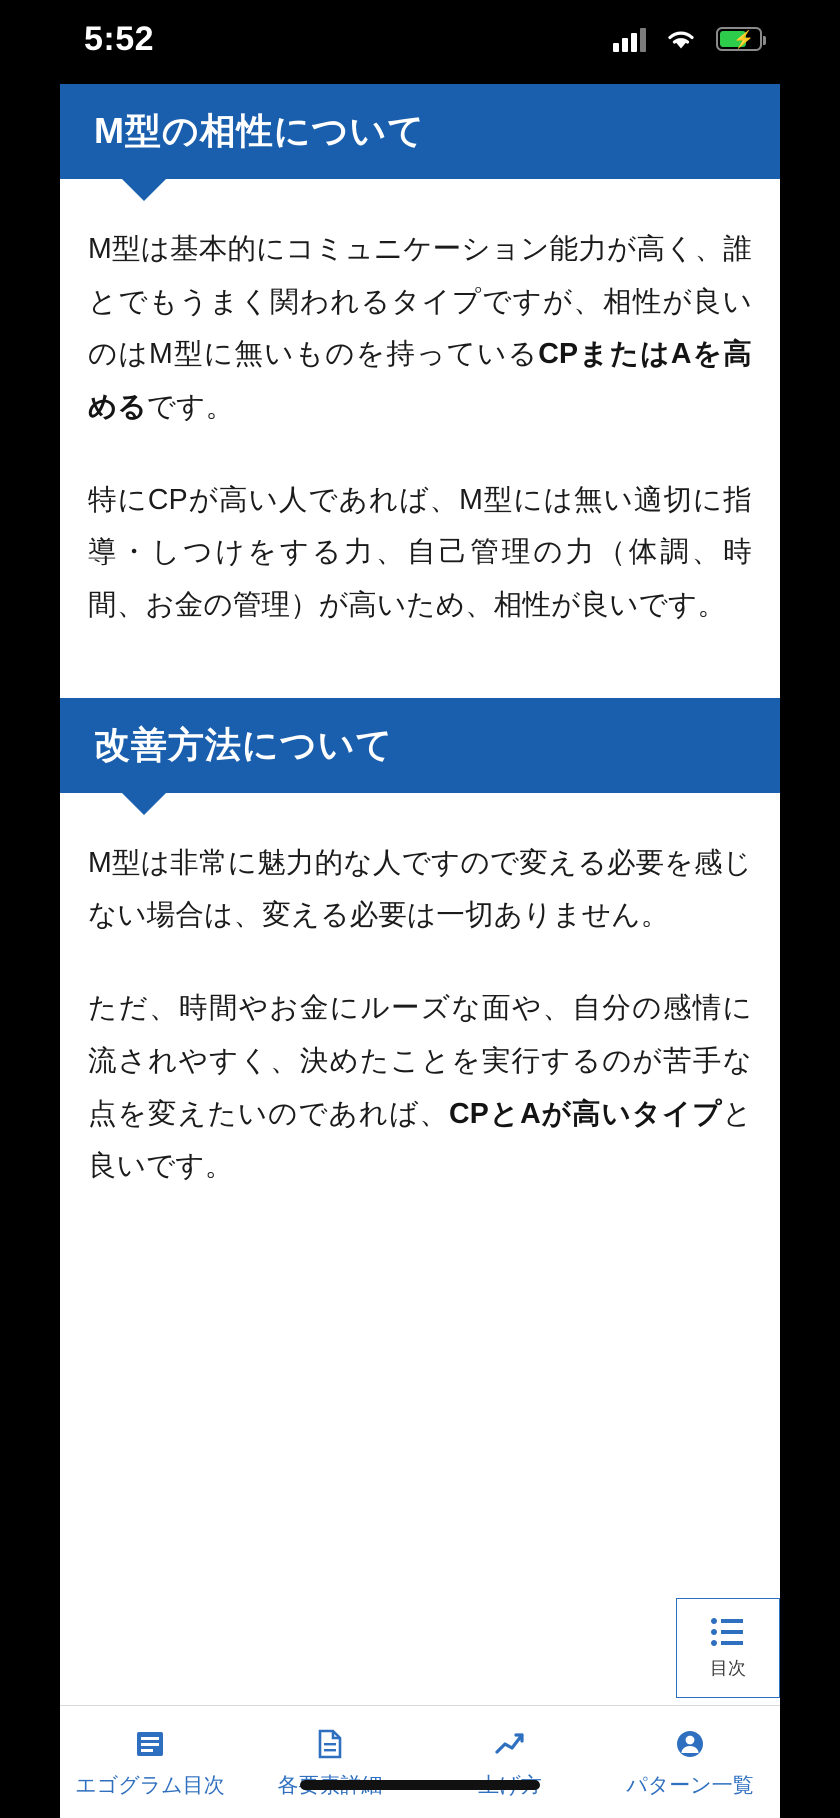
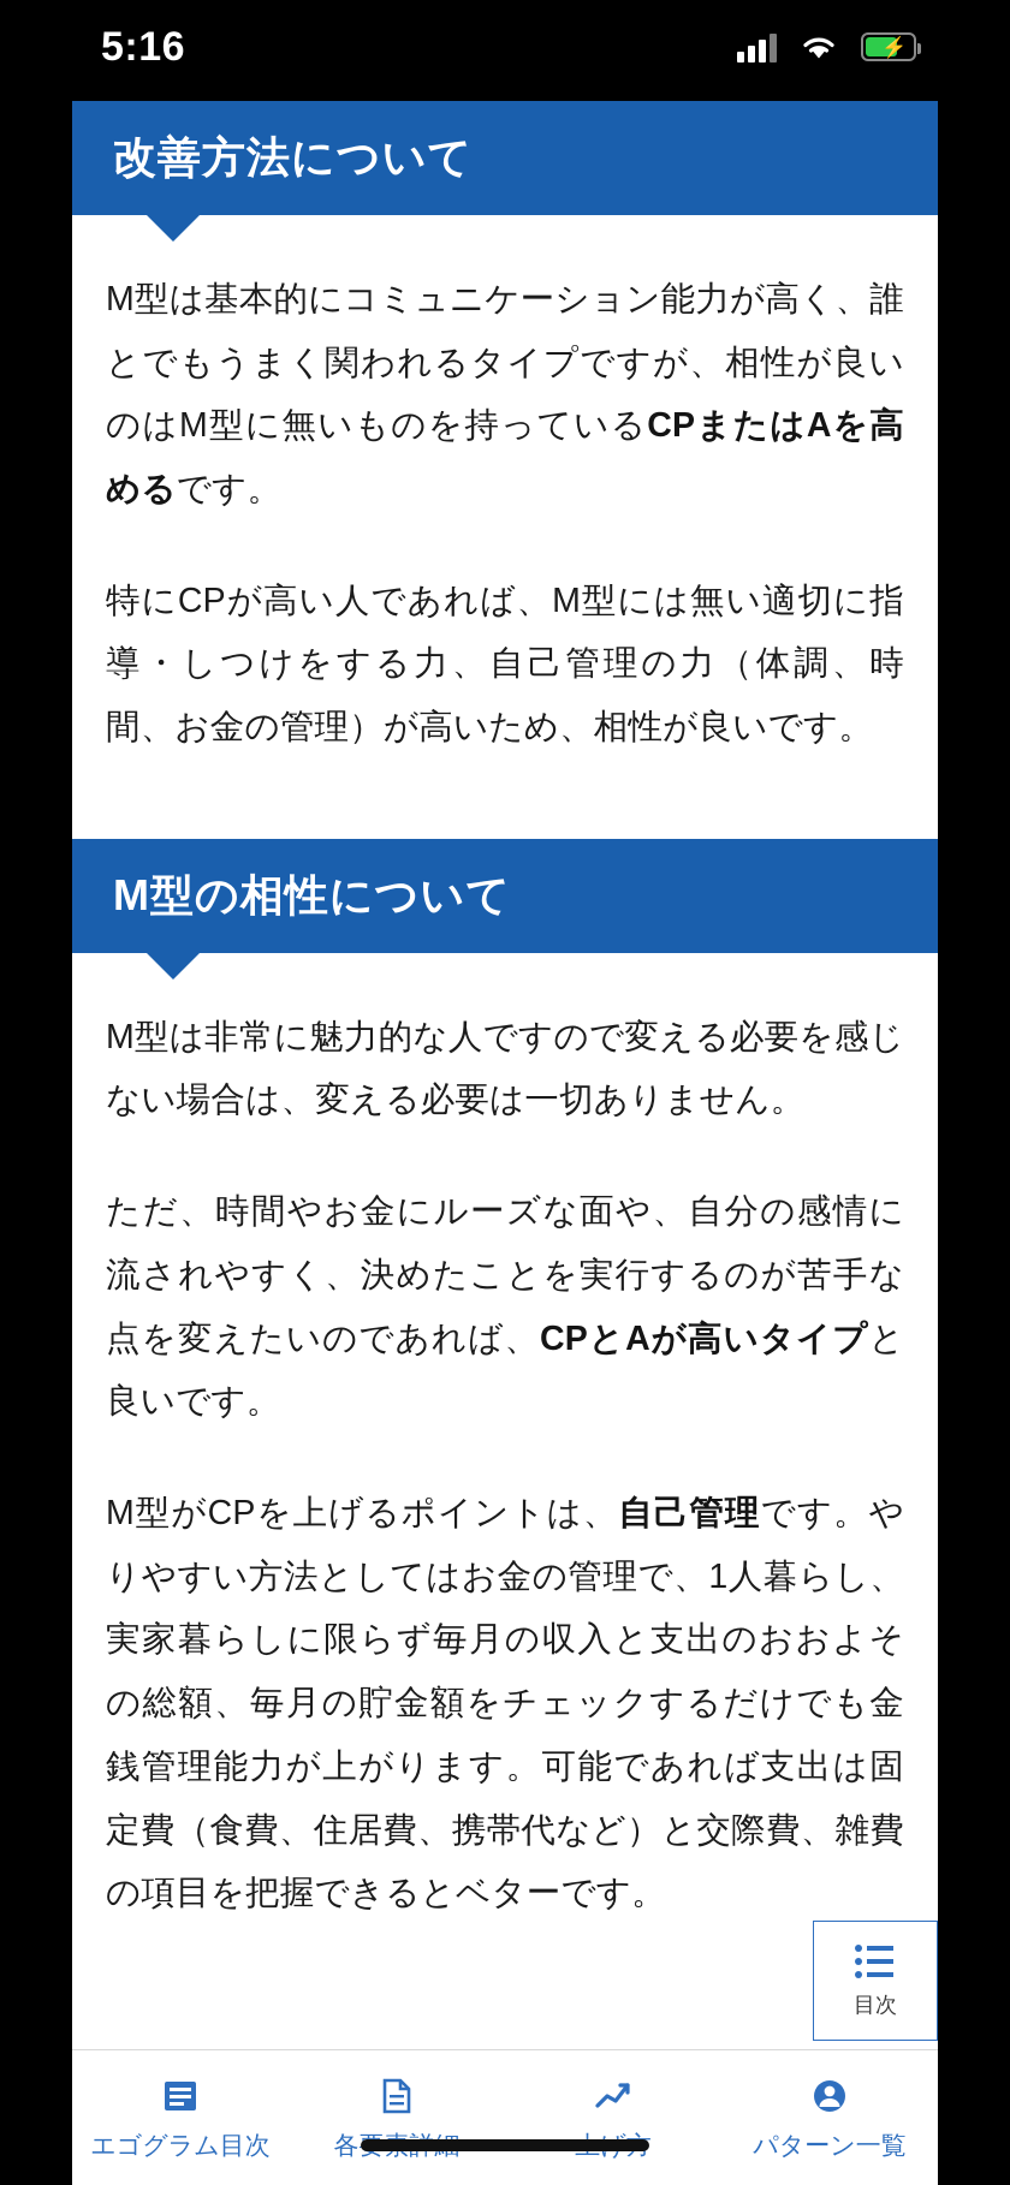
- 5:52
+ 5:16
  ⚡
- M型の相性について
+ 改善方法について
  M型は基本的にコミュニケーション能力が高く、誰とでもうまく関われるタイプですが、相性が良いのはM型に無いものを持っているCPまたはAを高めるです。
  特にCPが高い人であれば、M型には無い適切に指導・しつけをする力、自己管理の力（体調、時間、お金の管理）が高いため、相性が良いです。
- 改善方法について
+ M型の相性について
  M型は非常に魅力的な人ですので変える必要を感じない場合は、変える必要は一切ありません。
  ただ、時間やお金にルーズな面や、自分の感情に流されやすく、決めたことを実行するのが苦手な点を変えたいのであれば、CPとAが高いタイプと良いです。
+ M型がCPを上げるポイントは、自己管理です。やりやすい方法としてはお金の管理で、1人暮らし、実家暮らしに限らず毎月の収入と支出のおおよその総額、毎月の貯金額をチェックするだけでも金銭管理能力が上がります。可能であれば支出は固定費（食費、住居費、携帯代など）と交際費、雑費の項目を把握できるとベターです。
  目次
  エゴグラム目次
  パターン一覧
